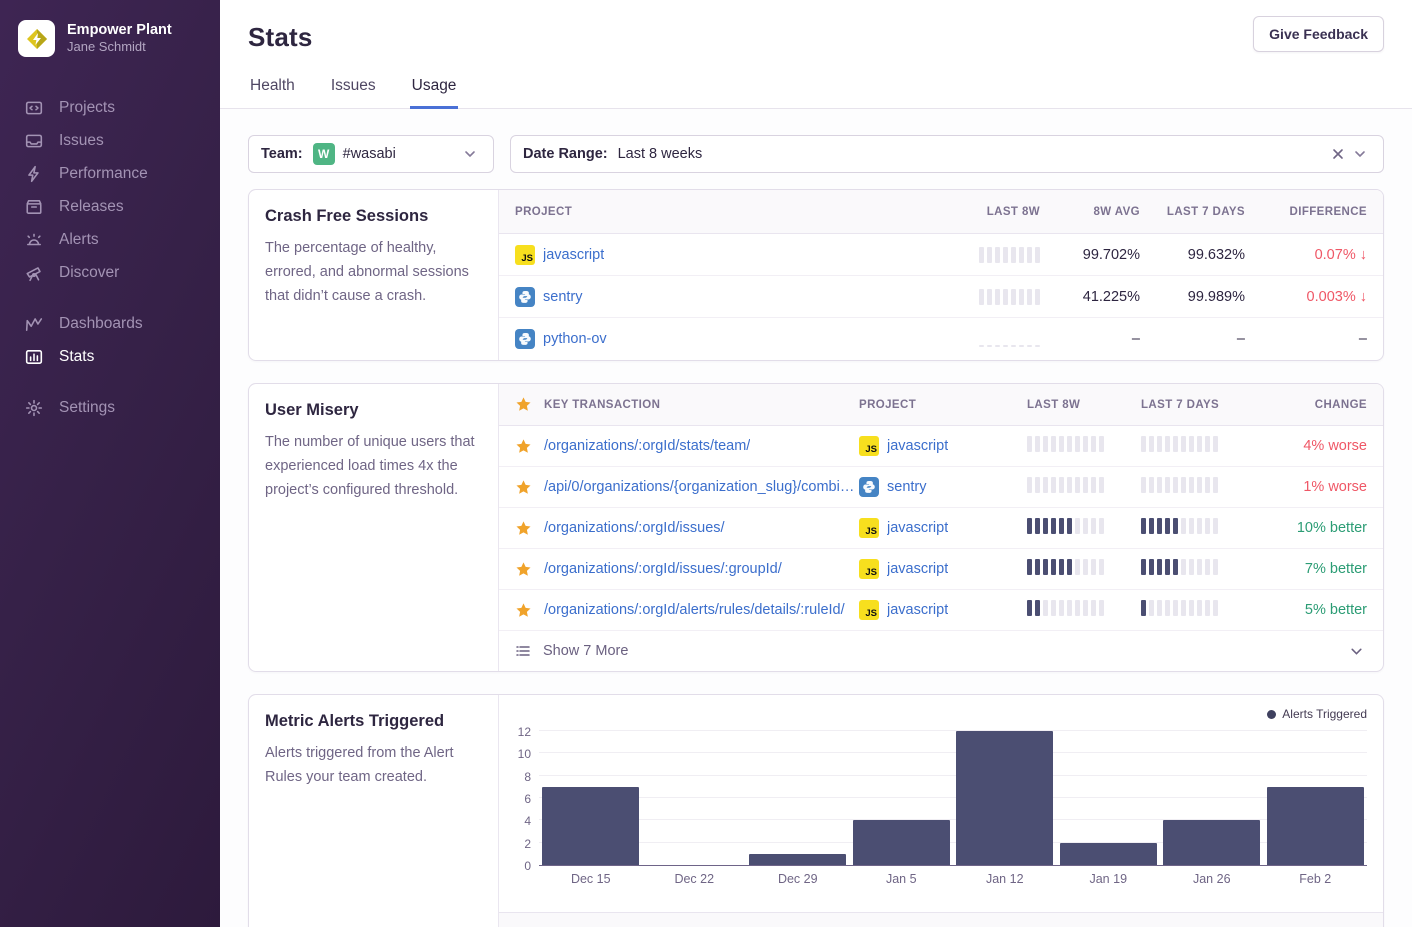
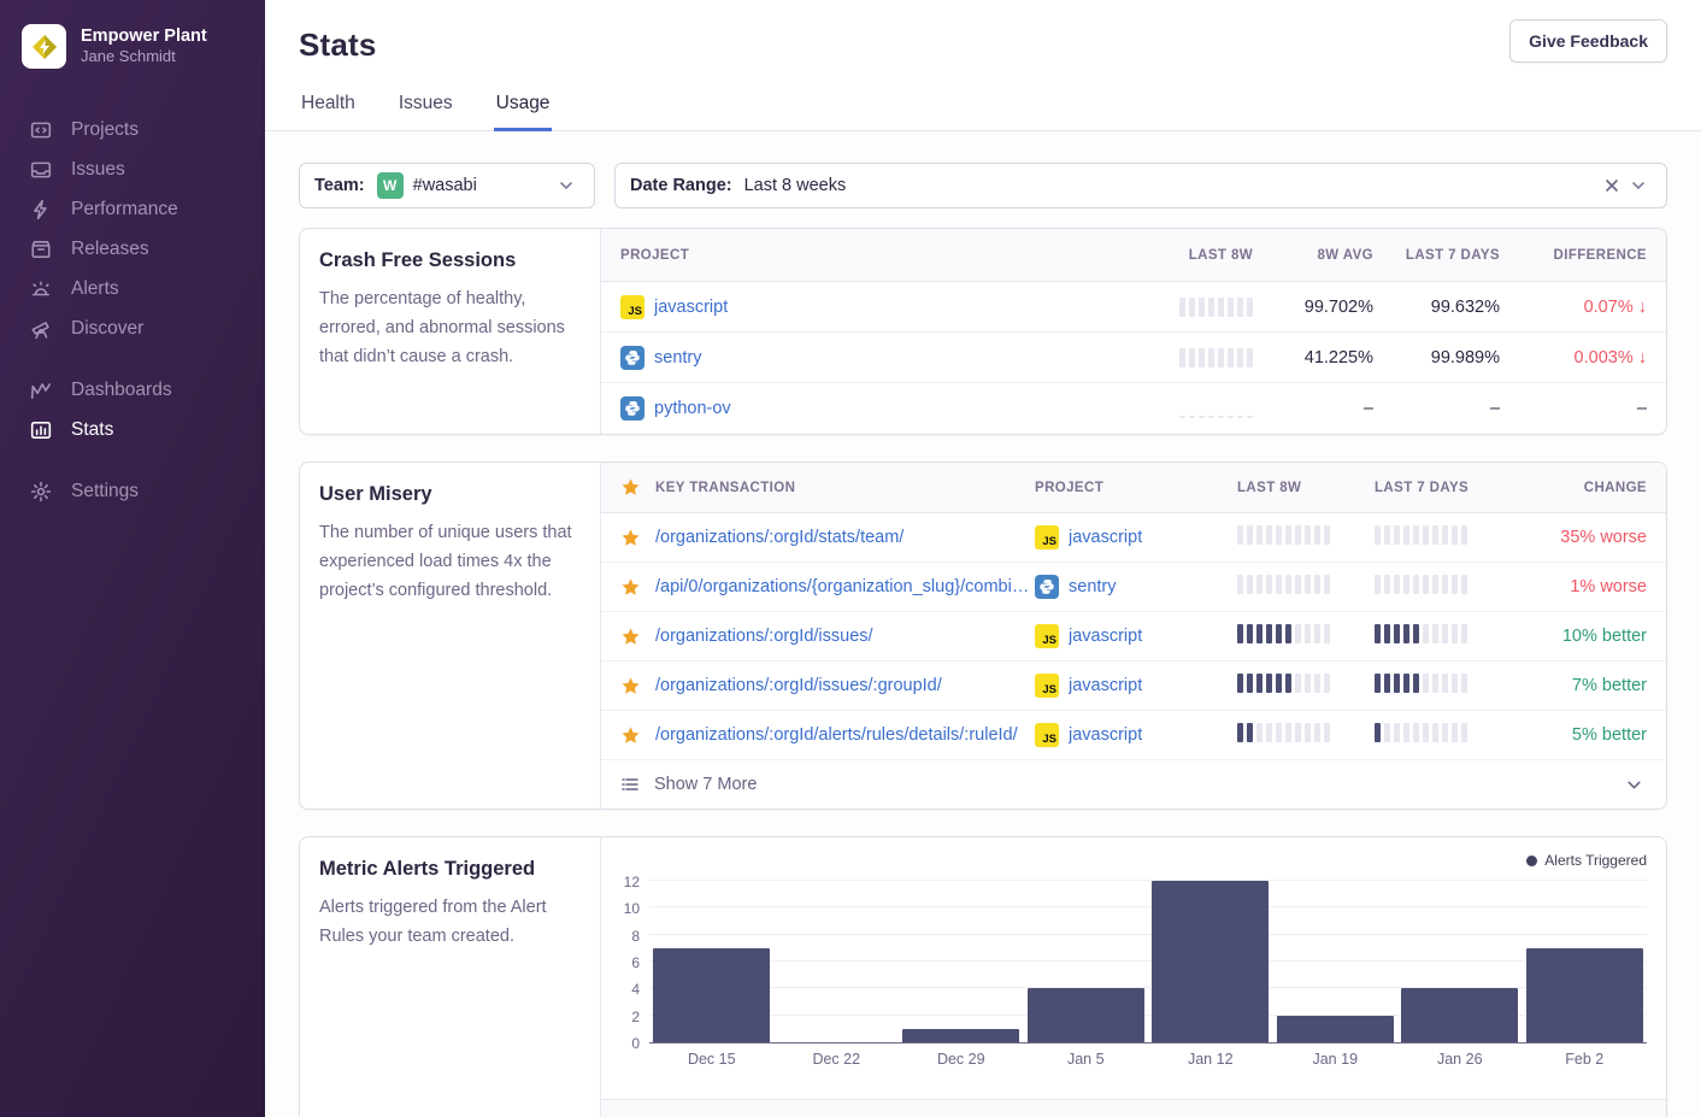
  Empower Plant
  Jane Schmidt
  Projects
  Issues
  Performance
  Releases
  Alerts
  Discover
  Dashboards
  Stats
  Settings
  Stats
  Give Feedback
  Health
  Issues
  Usage
  Team:
  W
  #wasabi
  Date Range:
  Last 8 weeks
  Crash Free Sessions
  The percentage of healthy, errored, and abnormal sessions that didn’t cause a crash.
  PROJECT
  LAST 8W
  8W AVG
  LAST 7 DAYS
  DIFFERENCE
  JS
  javascript
  99.702%
  99.632%
  0.07% ↓
  sentry
  41.225%
  99.989%
  0.003% ↓
  python-ov
  –
  –
  –
  User Misery
  The number of unique users that experienced load times 4x the project’s configured threshold.
  KEY TRANSACTION
  PROJECT
  LAST 8W
  LAST 7 DAYS
  CHANGE
  /organizations/:orgId/stats/team/
  JS
  javascript
- 4% worse
+ 35% worse
  /api/0/organizations/{organization_slug}/combine
  sentry
  1% worse
  /organizations/:orgId/issues/
  JS
  javascript
  10% better
  /organizations/:orgId/issues/:groupId/
  JS
  javascript
  7% better
  /organizations/:orgId/alerts/rules/details/:ruleId/
  JS
  javascript
  5% better
  Show 7 More
  Metric Alerts Triggered
  Alerts triggered from the Alert Rules your team created.
  Alerts Triggered
  0
  2
  4
  6
  8
  10
  12
  Dec 15
  Dec 22
  Dec 29
  Jan 5
  Jan 12
  Jan 19
  Jan 26
  Feb 2
